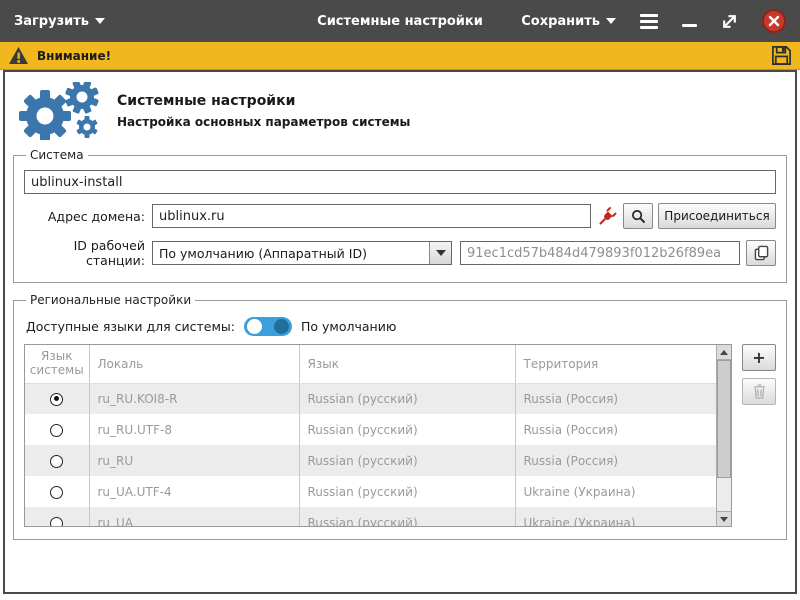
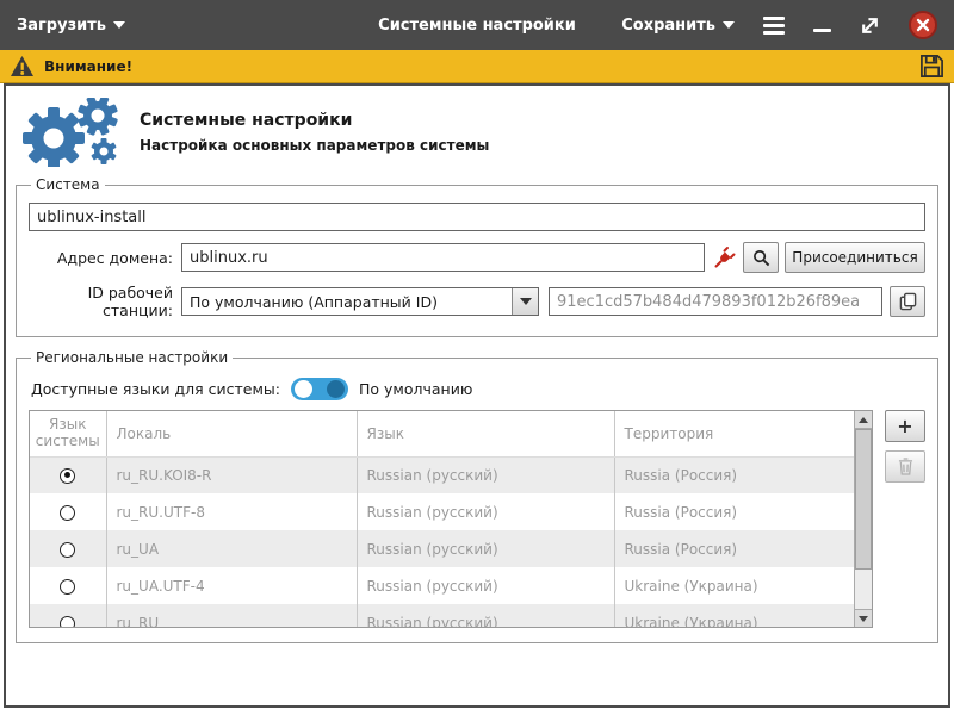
  Загрузить
  Системные настройки
  Сохранить
  Внимание!
  Системные настройки
  Настройка основных параметров системы
  Система
  ublinux-install
  Адрес домена:
  ublinux.ru
  Присоединиться
  ID рабочей станции:
  По умолчанию (Аппаратный ID)
  91ec1cd57b484d479893f012b26f89ea
  Региональные настройки
  Доступные языки для системы:
  По умолчанию
  Язык системы	Локаль	Язык	Территория
  	ru_RU.KOI8-R	Russian (русский)	Russia (Россия)
  	ru_RU.UTF-8	Russian (русский)	Russia (Россия)
- 	ru_RU	Russian (русский)	Russia (Россия)
+ 	ru_UA	Russian (русский)	Russia (Россия)
  	ru_UA.UTF-4	Russian (русский)	Ukraine (Украина)
- 	ru_UA	Russian (русский)	Ukraine (Украина)
+ 	ru_RU	Russian (русский)	Ukraine (Украина)
  +
